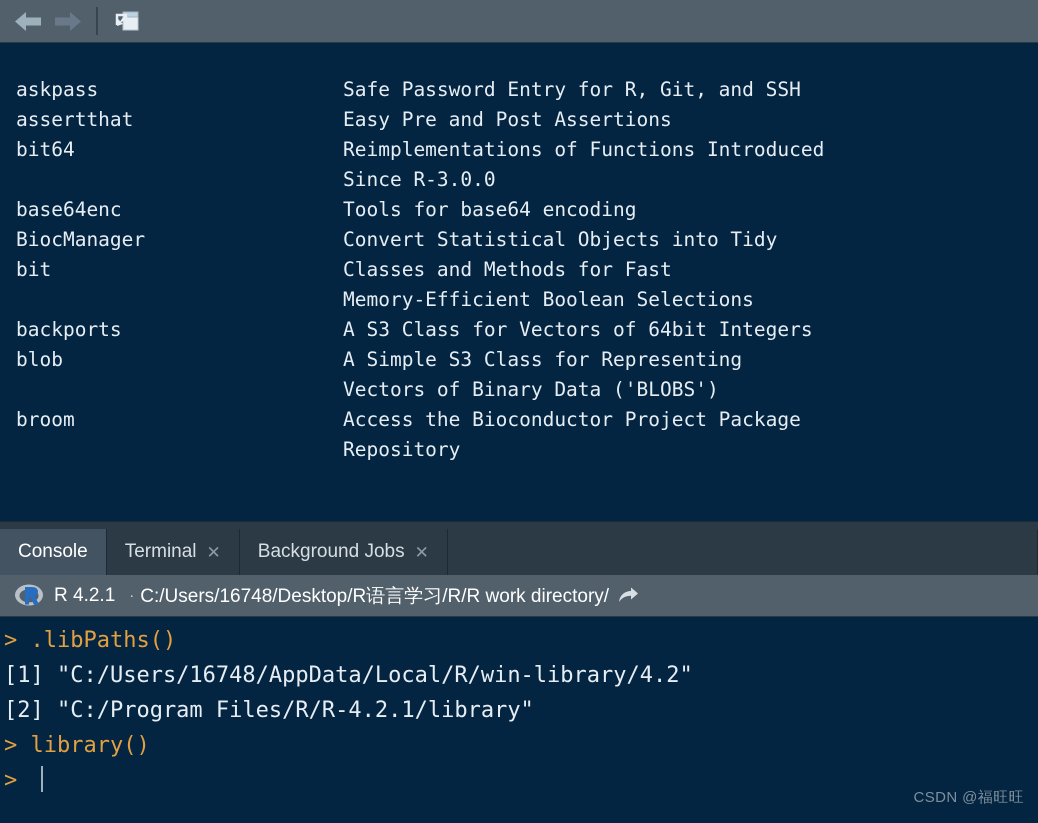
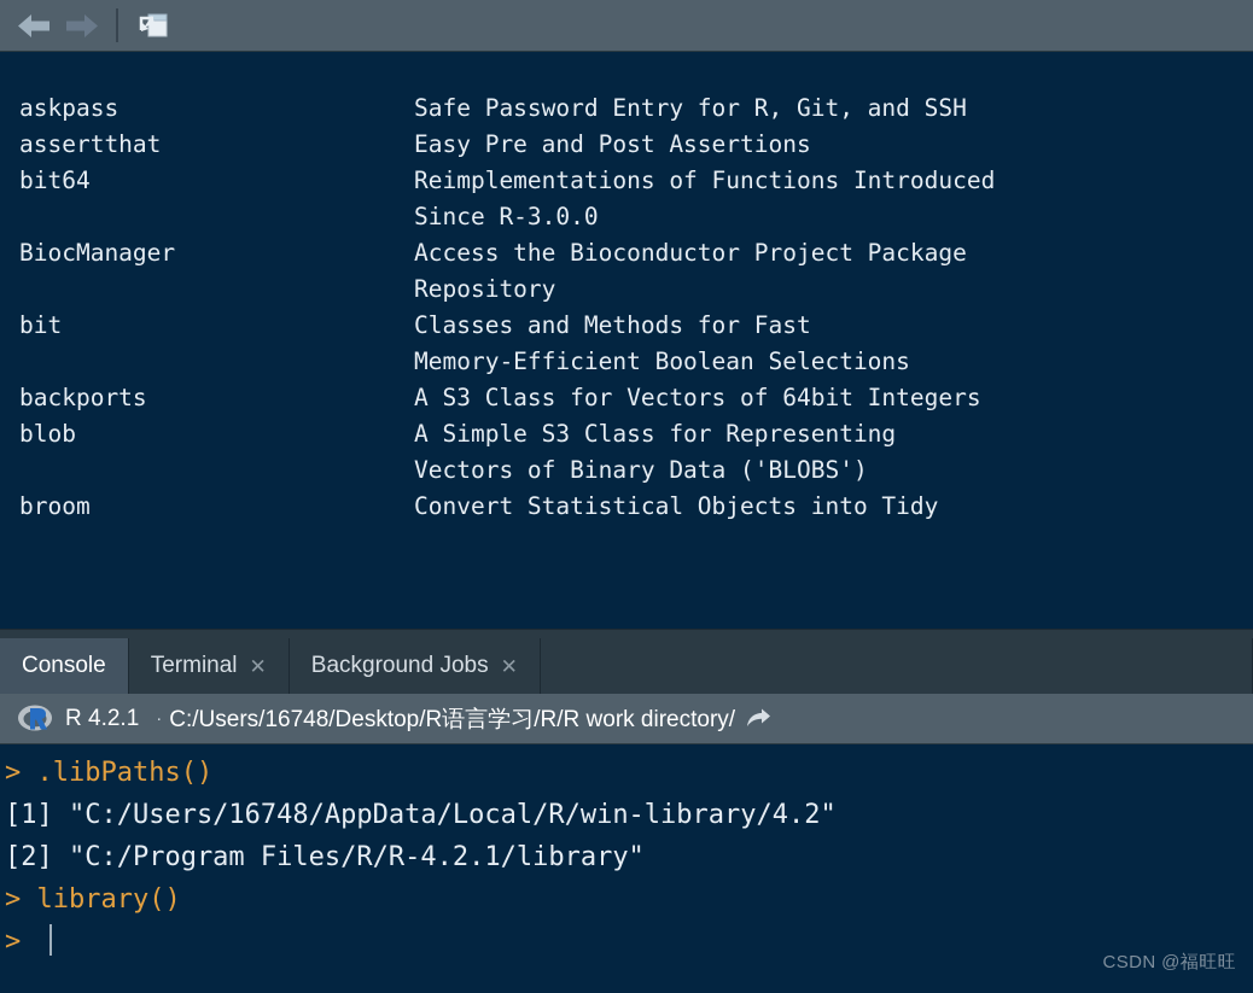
  askpass	Safe Password Entry for R, Git, and SSH
  assertthat	Easy Pre and Post Assertions
  bit64	Reimplementations of Functions Introduced Since R-3.0.0
- base64enc	Tools for base64 encoding
- BiocManager	Convert Statistical Objects into Tidy
+ BiocManager	Access the Bioconductor Project Package Repository
  bit	Classes and Methods for Fast Memory-Efficient Boolean Selections
  backports	A S3 Class for Vectors of 64bit Integers
  blob	A Simple S3 Class for Representing Vectors of Binary Data ('BLOBS')
- broom	Access the Bioconductor Project Package Repository
+ broom	Convert Statistical Objects into Tidy
  Console
  Terminal
  ✕
  Background Jobs
  ✕
  R 4.2.1
  ·
  C:/Users/16748/Desktop/R语言学习/R/R work directory/
  > .libPaths()
  [1] "C:/Users/16748/AppData/Local/R/win-library/4.2"
  [2] "C:/Program Files/R/R-4.2.1/library"
  > library()
  >
  CSDN @福旺旺
